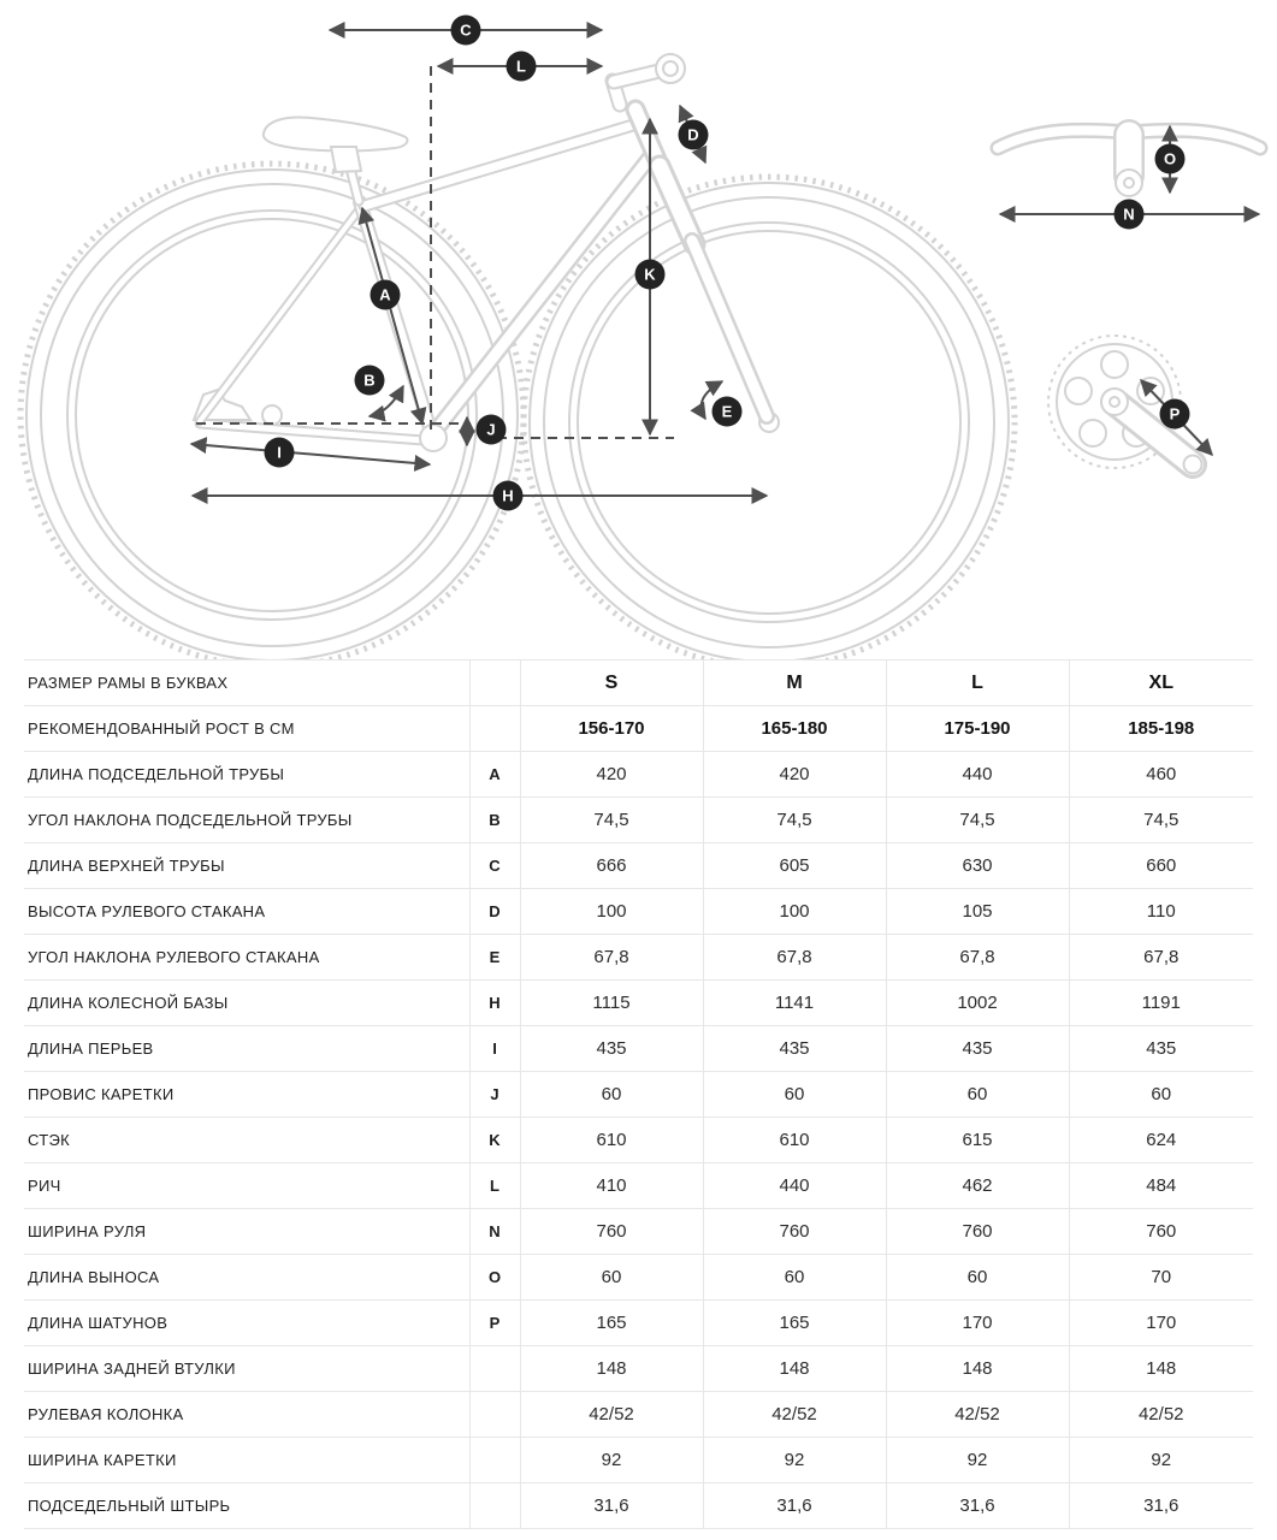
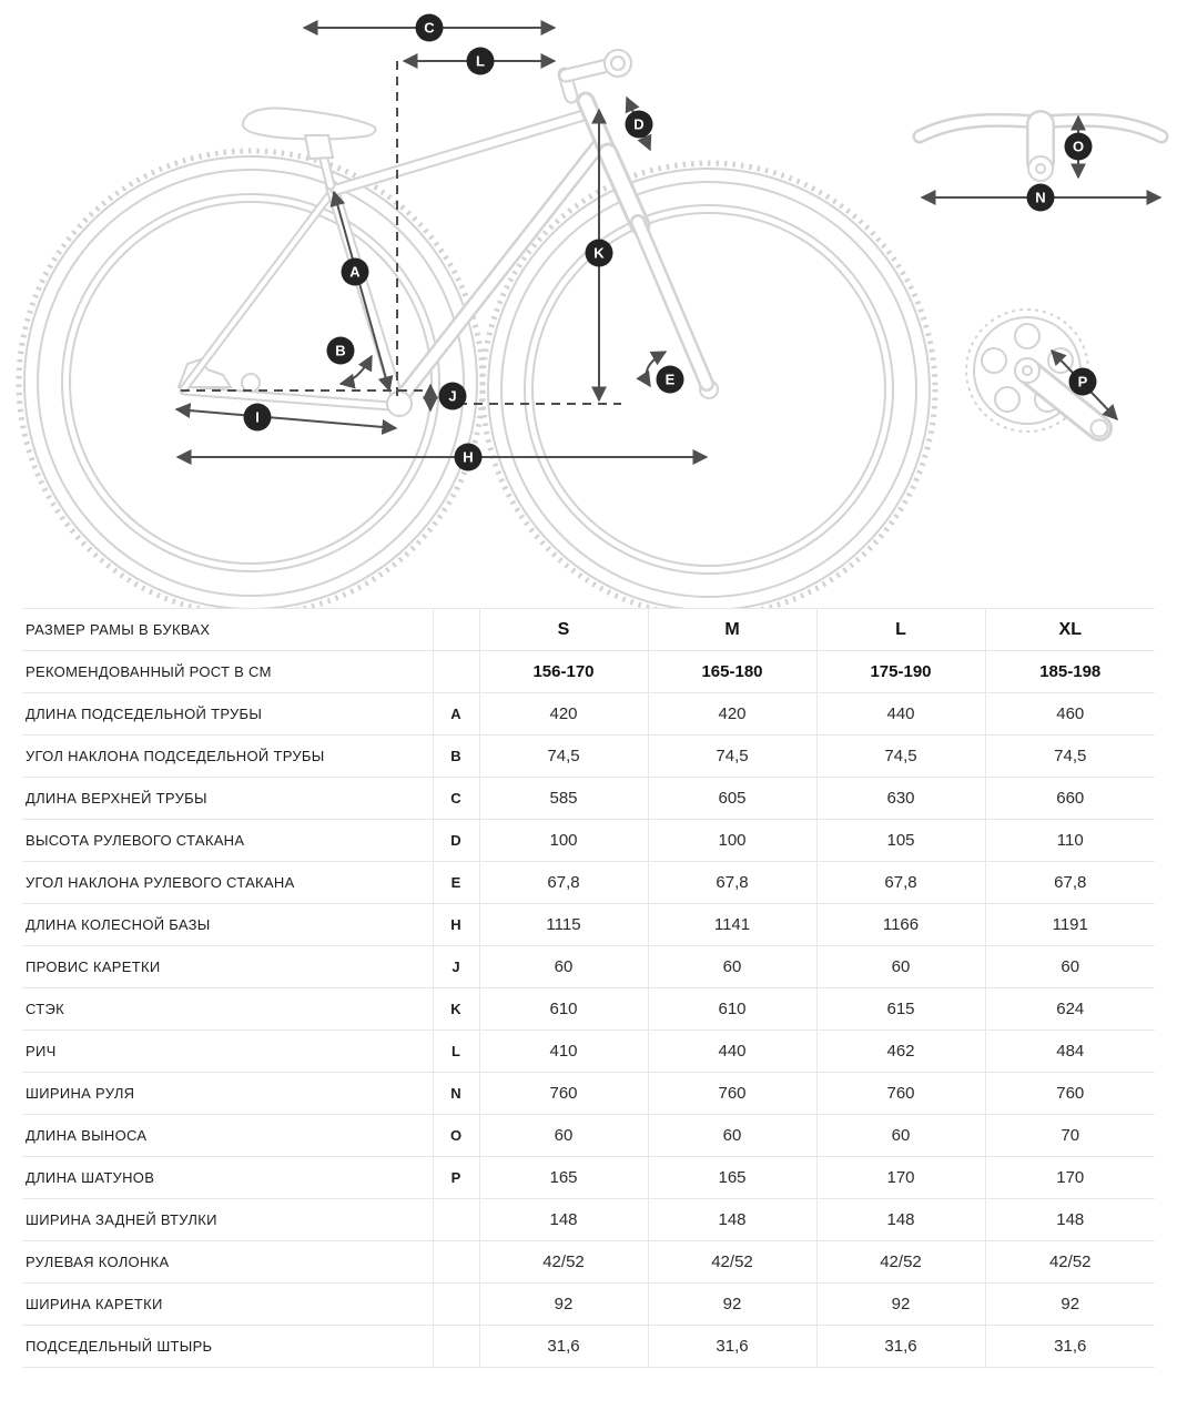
  C
  L
  D
  A
  K
  B
  E
  J
  I
  H
  O
  N
  P
  РАЗМЕР РАМЫ В БУКВАХ		S	M	L	XL
  РЕКОМЕНДОВАННЫЙ РОСТ В СМ		156-170	165-180	175-190	185-198
  ДЛИНА ПОДСЕДЕЛЬНОЙ ТРУБЫ	A	420	420	440	460
  УГОЛ НАКЛОНА ПОДСЕДЕЛЬНОЙ ТРУБЫ	B	74,5	74,5	74,5	74,5
- ДЛИНА ВЕРХНЕЙ ТРУБЫ	C	666	605	630	660
+ ДЛИНА ВЕРХНЕЙ ТРУБЫ	C	585	605	630	660
  ВЫСОТА РУЛЕВОГО СТАКАНА	D	100	100	105	110
  УГОЛ НАКЛОНА РУЛЕВОГО СТАКАНА	E	67,8	67,8	67,8	67,8
- ДЛИНА КОЛЕСНОЙ БАЗЫ	H	1115	1141	1002	1191
+ ДЛИНА КОЛЕСНОЙ БАЗЫ	H	1115	1141	1166	1191
- ДЛИНА ПЕРЬЕВ	I	435	435	435	435
  ПРОВИС КАРЕТКИ	J	60	60	60	60
  СТЭК	K	610	610	615	624
  РИЧ	L	410	440	462	484
  ШИРИНА РУЛЯ	N	760	760	760	760
  ДЛИНА ВЫНОСА	O	60	60	60	70
  ДЛИНА ШАТУНОВ	P	165	165	170	170
  ШИРИНА ЗАДНЕЙ ВТУЛКИ		148	148	148	148
  РУЛЕВАЯ КОЛОНКА		42/52	42/52	42/52	42/52
  ШИРИНА КАРЕТКИ		92	92	92	92
  ПОДСЕДЕЛЬНЫЙ ШТЫРЬ		31,6	31,6	31,6	31,6
